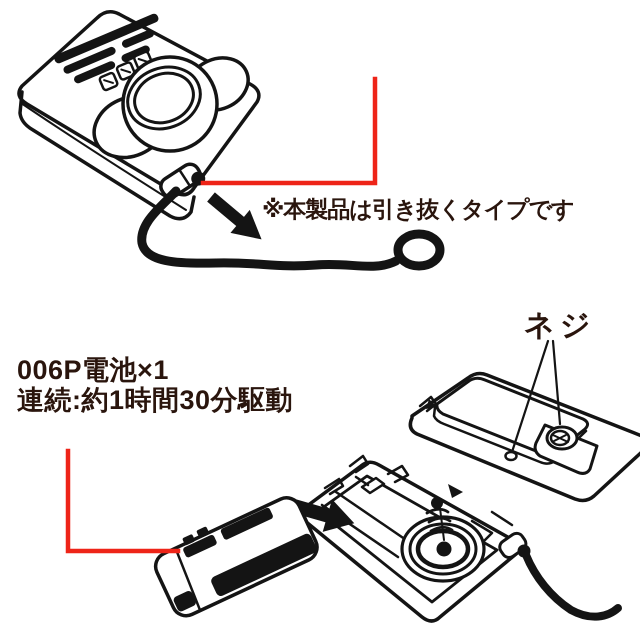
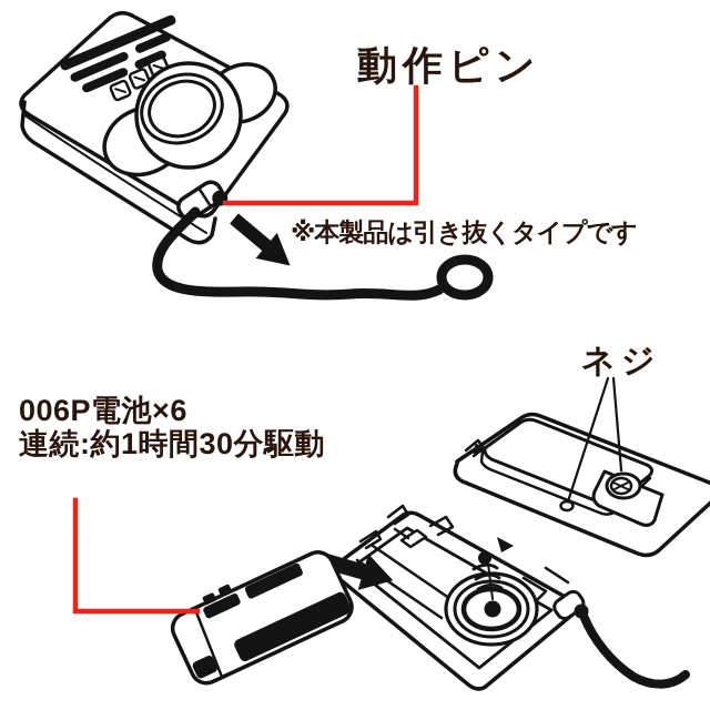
+ 動作ピン
  ※本製品は引き抜くタイプです
  ネジ
- 006P電池×1
+ 006P電池×6
  連続:約1時間30分駆動
